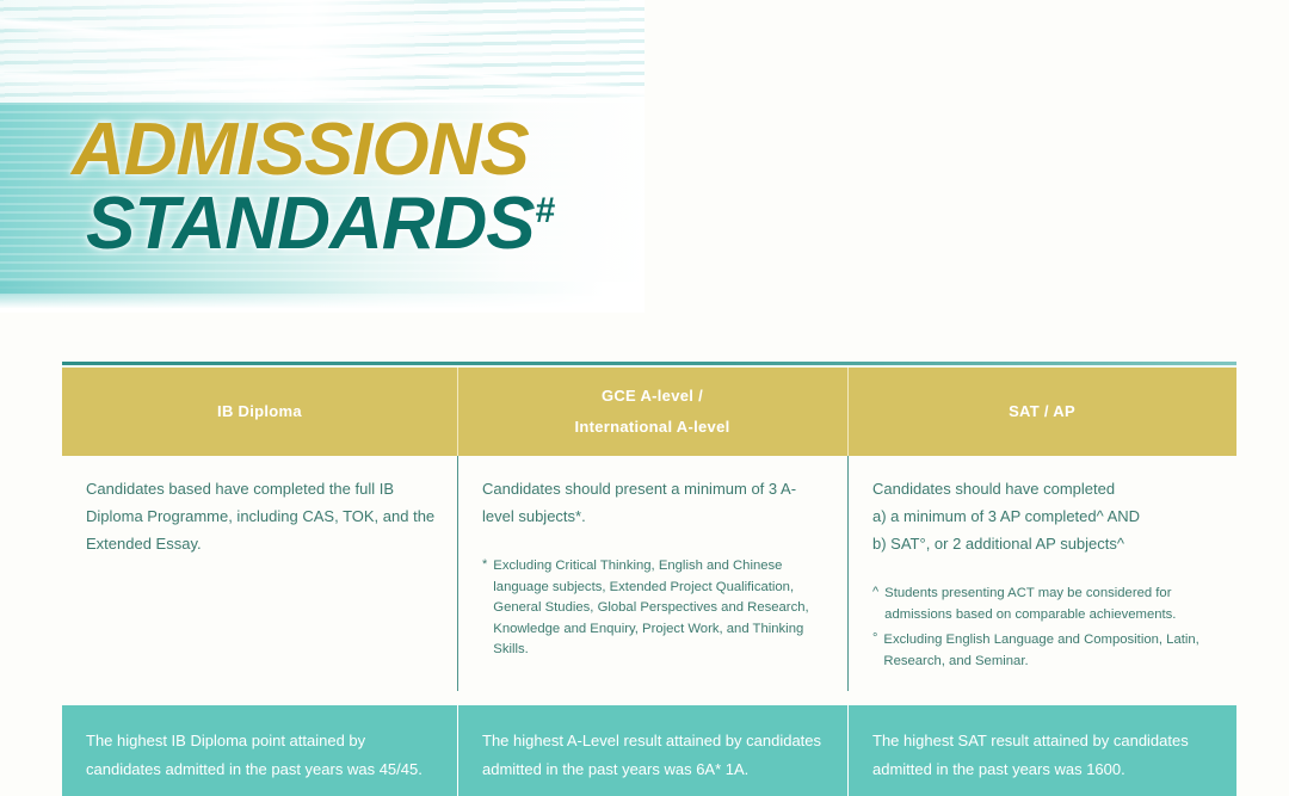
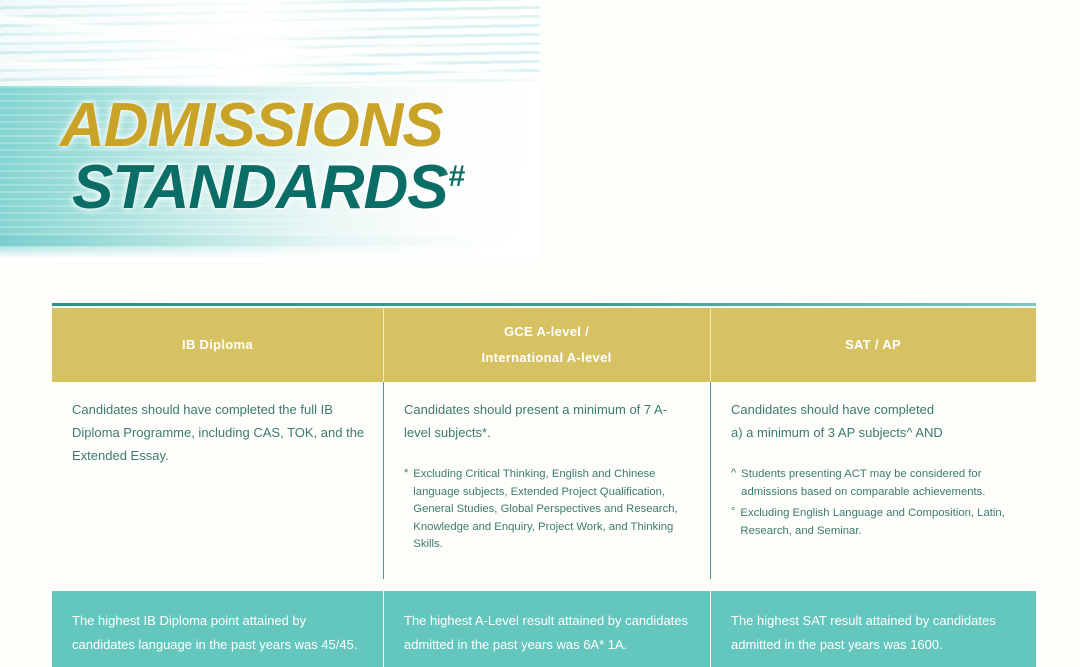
  ADMISSIONS
  STANDARDS#
  IB Diploma
  GCE A-level /
  International A-level
  SAT / AP
- Candidates based have completed the full IB Diploma Programme, including CAS, TOK, and the Extended Essay.
+ Candidates should have completed the full IB Diploma Programme, including CAS, TOK, and the Extended Essay.
- Candidates should present a minimum of 3 A-level subjects*.
+ Candidates should present a minimum of 7 A-level subjects*.
  *
  Excluding Critical Thinking, English and Chinese language subjects, Extended Project Qualification, General Studies, Global Perspectives and Research, Knowledge and Enquiry, Project Work, and Thinking Skills.
  Candidates should have completed
- a) a minimum of 3 AP completed^ AND
+ a) a minimum of 3 AP subjects^ AND
- b) SAT°, or 2 additional AP subjects^
  ^
  Students presenting ACT may be considered for admissions based on comparable achievements.
  °
  Excluding English Language and Composition, Latin, Research, and Seminar.
- The highest IB Diploma point attained by candidates admitted in the past years was 45/45.
+ The highest IB Diploma point attained by candidates language in the past years was 45/45.
  The highest A-Level result attained by candidates admitted in the past years was 6A* 1A.
  The highest SAT result attained by candidates admitted in the past years was 1600.
